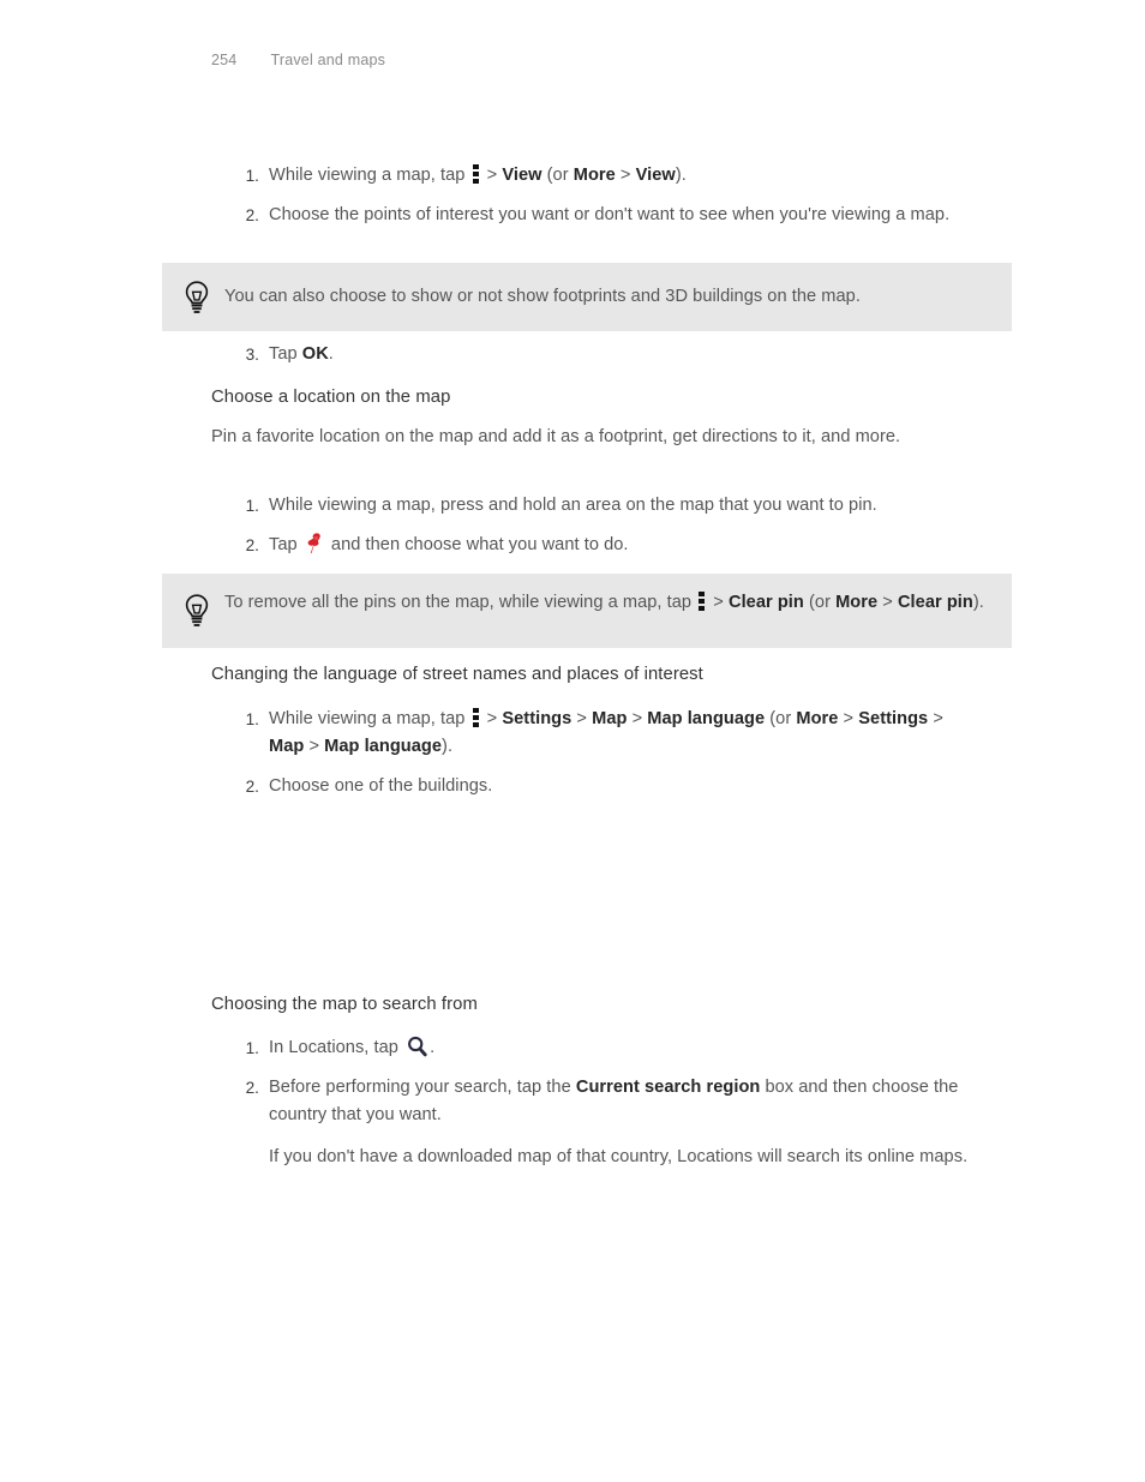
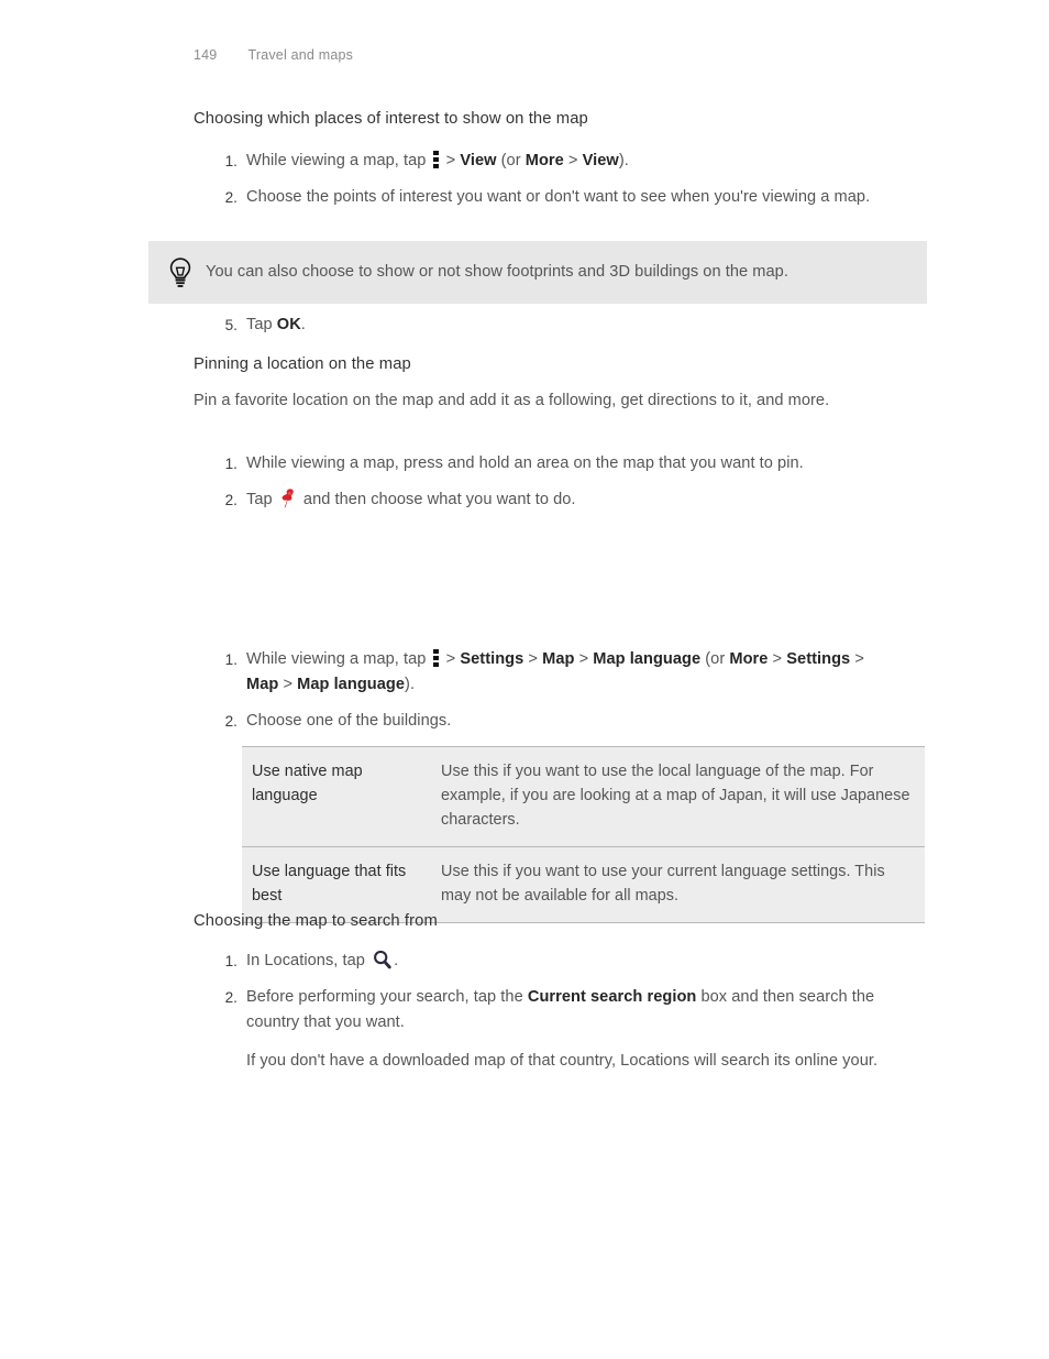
- 254 Travel and maps
+ 149 Travel and maps
+ Choosing which places of interest to show on the map
  1.
  While viewing a map, tap > View (or More > View).
  2.
  Choose the points of interest you want or don't want to see when you're viewing a map.
  You can also choose to show or not show footprints and 3D buildings on the map.
- 3.
+ 5.
  Tap OK.
- Choose a location on the map
+ Pinning a location on the map
- Pin a favorite location on the map and add it as a footprint, get directions to it, and more.
+ Pin a favorite location on the map and add it as a following, get directions to it, and more.
  1.
  While viewing a map, press and hold an area on the map that you want to pin.
  2.
  Tap and then choose what you want to do.
- To remove all the pins on the map, while viewing a map, tap > Clear pin (or More > Clear pin).
- Changing the language of street names and places of interest
  1.
  While viewing a map, tap > Settings > Map > Map language (or More > Settings > Map > Map language).
  2.
  Choose one of the buildings.
+ Use native map language	Use this if you want to use the local language of the map. For example, if you are looking at a map of Japan, it will use Japanese characters.
+ Use language that fits best	Use this if you want to use your current language settings. This may not be available for all maps.
  Choosing the map to search from
  1.
  In Locations, tap .
  2.
- Before performing your search, tap the Current search region box and then choose the country that you want.
+ Before performing your search, tap the Current search region box and then search the country that you want.
- If you don't have a downloaded map of that country, Locations will search its online maps.
+ If you don't have a downloaded map of that country, Locations will search its online your.
